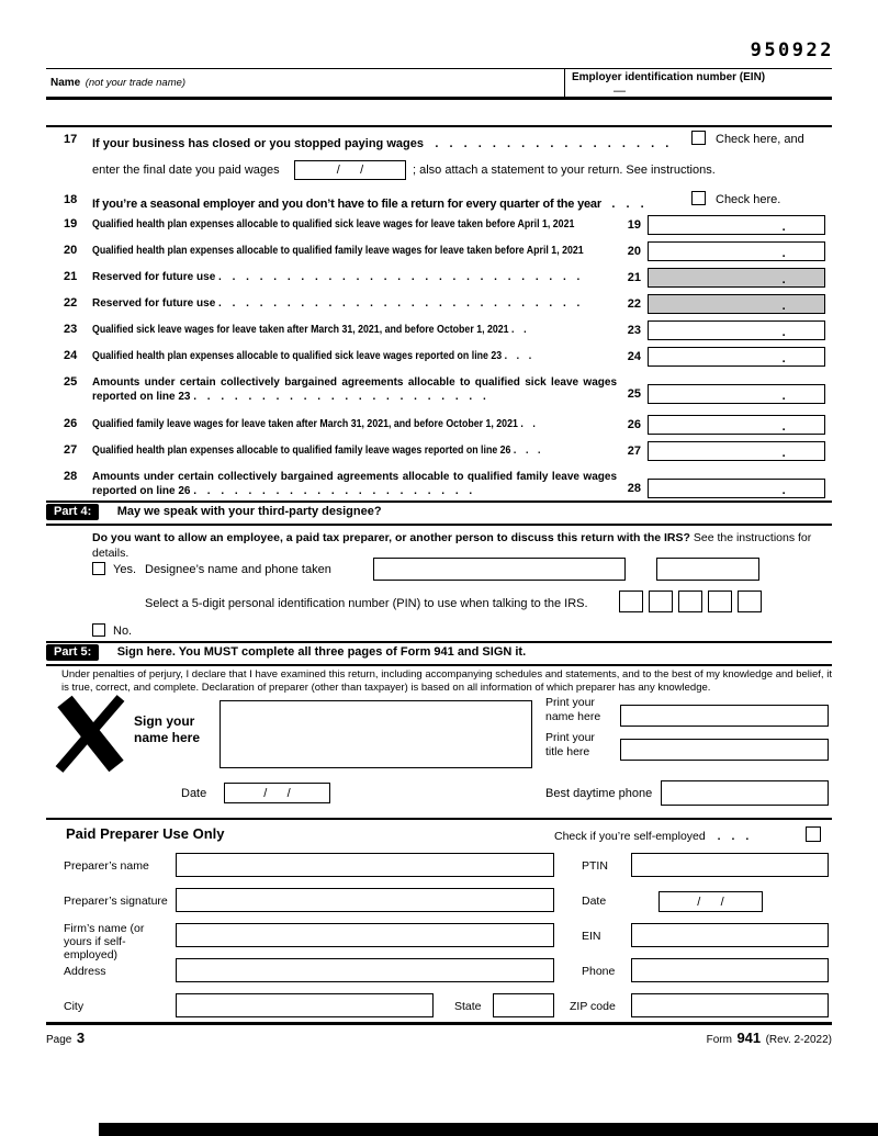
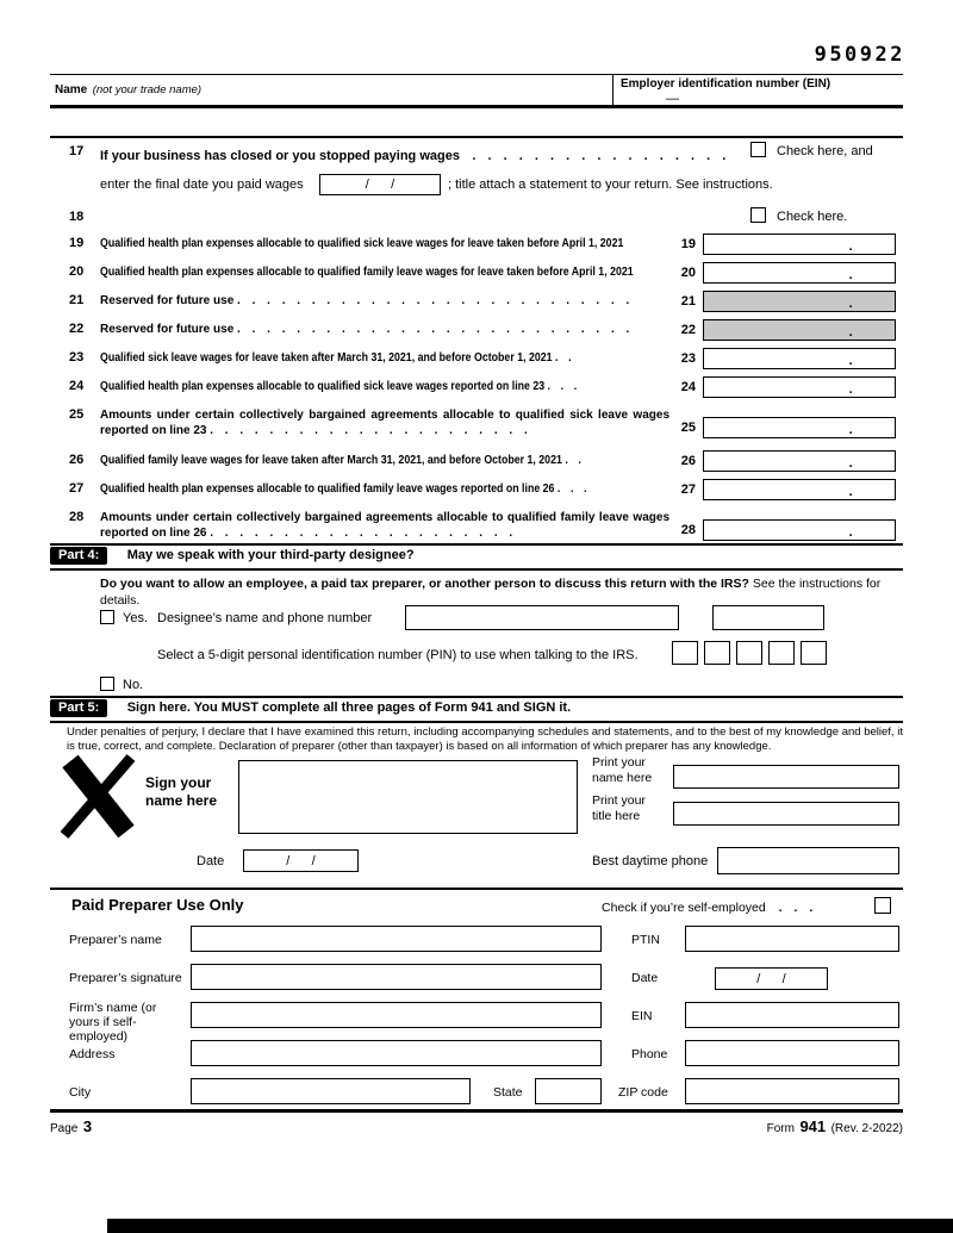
  950922
  Name (not your trade name)
  Employer identification number (EIN)
  —
  17
  If your business has closed or you stopped paying wages . . . . . . . . . . . . . . . . .
  Check here, and
  enter the final date you paid wages
  / /
- ; also attach a statement to your return. See instructions.
+ ; title attach a statement to your return. See instructions.
  18
- If you’re a seasonal employer and you don’t have to file a return for every quarter of the year . . .
  Check here.
  19
  Qualified health plan expenses allocable to qualified sick leave wages for leave taken before April 1, 2021
  19
  .
  20
  Qualified health plan expenses allocable to qualified family leave wages for leave taken before April 1, 2021
  20
  .
  21
  Reserved for future use . . . . . . . . . . . . . . . . . . . . . . . . . . .
  21
  .
  22
  Reserved for future use . . . . . . . . . . . . . . . . . . . . . . . . . . .
  22
  .
  23
  Qualified sick leave wages for leave taken after March 31, 2021, and before October 1, 2021 . .
  23
  .
  24
  Qualified health plan expenses allocable to qualified sick leave wages reported on line 23 . . .
  24
  .
  25
  Amounts under certain collectively bargained agreements allocable to qualified sick leave wages reported on line 23 . . . . . . . . . . . . . . . . . . . . . .
  25
  .
  26
  Qualified family leave wages for leave taken after March 31, 2021, and before October 1, 2021 . .
  26
  .
  27
  Qualified health plan expenses allocable to qualified family leave wages reported on line 26 . . .
  27
  .
  28
  Amounts under certain collectively bargained agreements allocable to qualified family leave wages reported on line 26 . . . . . . . . . . . . . . . . . . . . .
  28
  .
  Part 4: May we speak with your third-party designee?
  Do you want to allow an employee, a paid tax preparer, or another person to discuss this return with the IRS? See the instructions for details.
  Yes.
- Designee’s name and phone taken
+ Designee’s name and phone number
  Select a 5-digit personal identification number (PIN) to use when talking to the IRS.
  No.
  Part 5: Sign here. You MUST complete all three pages of Form 941 and SIGN it.
  Under penalties of perjury, I declare that I have examined this return, including accompanying schedules and statements, and to the best of my knowledge and belief, it is true, correct, and complete. Declaration of preparer (other than taxpayer) is based on all information of which preparer has any knowledge.
  Sign your name here
  Print your name here
  Print your title here
  Date
  / /
  Best daytime phone
  Paid Preparer Use Only
  Check if you’re self-employed . . .
  Preparer’s name
  PTIN
  Preparer’s signature
  Date
  / /
  Firm’s name (or yours if self-employed)
  EIN
  Address
  Phone
  City
  State
  ZIP code
  Page 3
  Form 941 (Rev. 2-2022)
